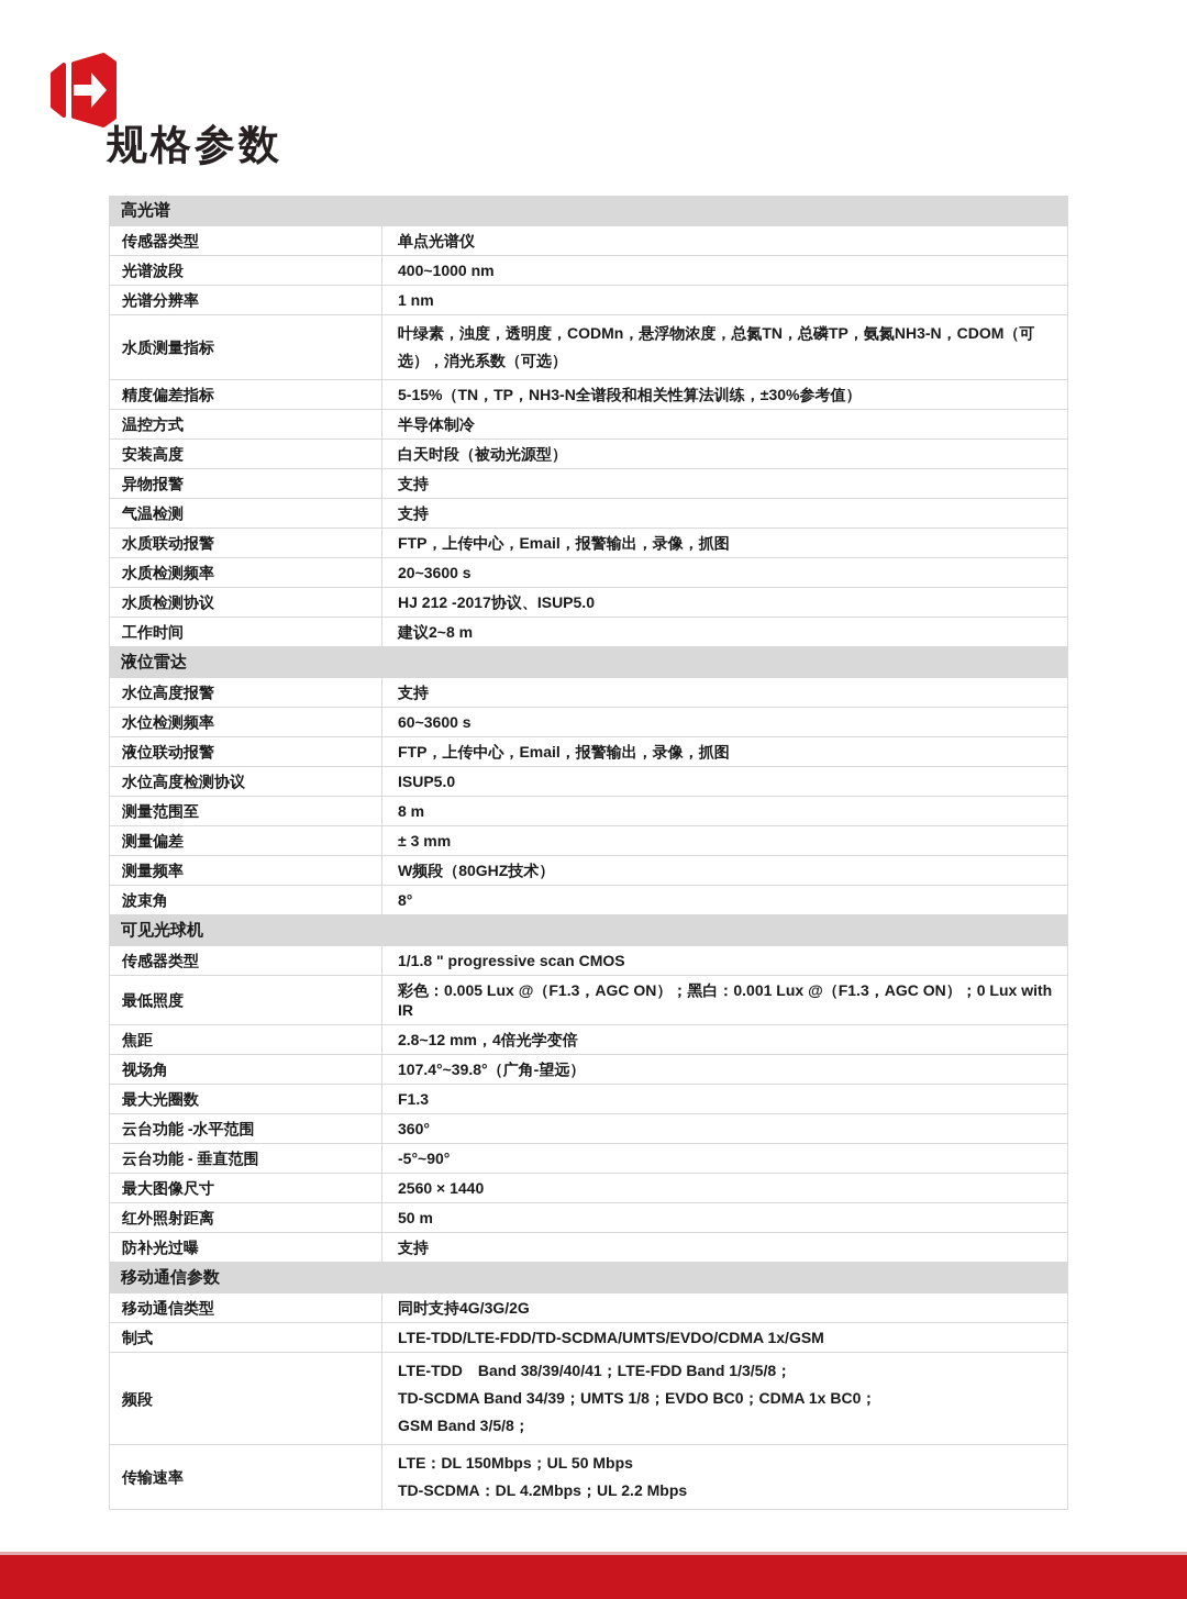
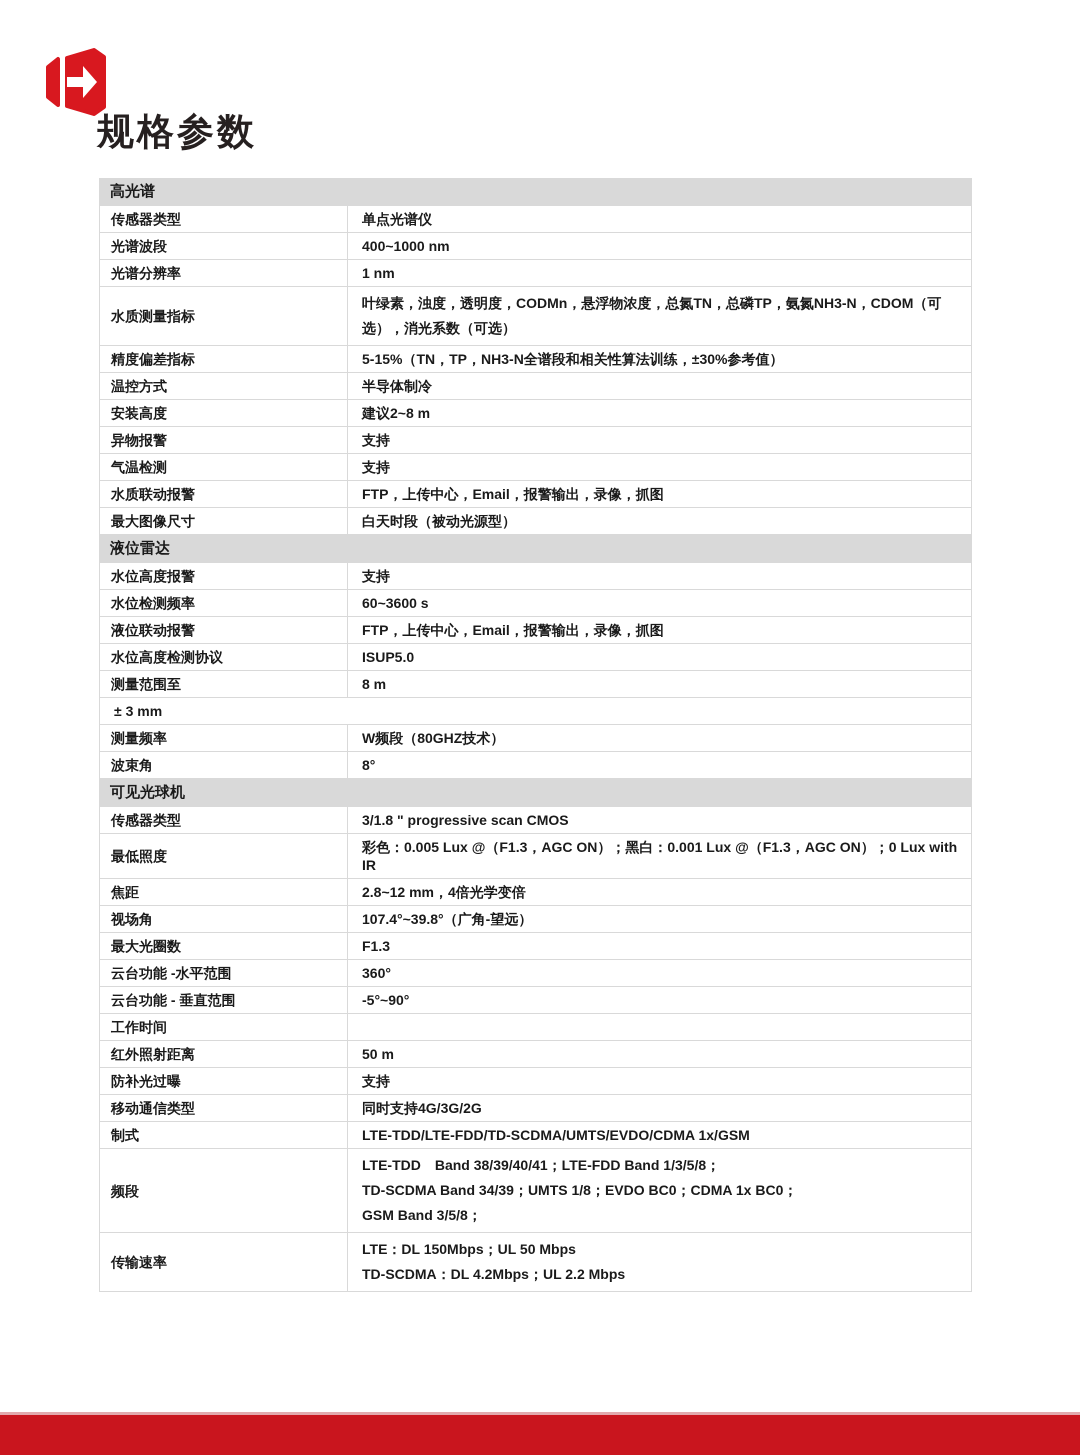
  规格参数
  高光谱
  传感器类型
  单点光谱仪
  光谱波段
  400~1000 nm
  光谱分辨率
  1 nm
  水质测量指标
  叶绿素，浊度，透明度，CODMn，悬浮物浓度，总氮TN，总磷TP，氨氮NH3-N，CDOM（可选），消光系数（可选）
  精度偏差指标
  5-15%（TN，TP，NH3-N全谱段和相关性算法训练，±30%参考值）
  温控方式
  半导体制冷
  安装高度
- 白天时段（被动光源型）
+ 建议2~8 m
  异物报警
  支持
  气温检测
  支持
  水质联动报警
  FTP，上传中心，Email，报警输出，录像，抓图
- 水质检测频率
- 20~3600 s
- 水质检测协议
- HJ 212 -2017协议、ISUP5.0
- 工作时间
+ 最大图像尺寸
- 建议2~8 m
+ 白天时段（被动光源型）
  液位雷达
  水位高度报警
  支持
  水位检测频率
  60~3600 s
  液位联动报警
  FTP，上传中心，Email，报警输出，录像，抓图
  水位高度检测协议
  ISUP5.0
  测量范围至
  8 m
- 测量偏差
  ± 3 mm
  测量频率
  W频段（80GHZ技术）
  波束角
  8°
  可见光球机
  传感器类型
- 1/1.8 " progressive scan CMOS
+ 3/1.8 " progressive scan CMOS
  最低照度
  彩色：0.005 Lux @（F1.3，AGC ON）；黑白：0.001 Lux @（F1.3，AGC ON）；0 Lux with IR
  焦距
  2.8~12 mm，4倍光学变倍
  视场角
  107.4°~39.8°（广角-望远）
  最大光圈数
  F1.3
  云台功能 -水平范围
  360°
  云台功能 - 垂直范围
  -5°~90°
- 最大图像尺寸
+ 工作时间
- 2560 × 1440
  红外照射距离
  50 m
  防补光过曝
  支持
- 移动通信参数
  移动通信类型
  同时支持4G/3G/2G
  制式
  LTE-TDD/LTE-FDD/TD-SCDMA/UMTS/EVDO/CDMA 1x/GSM
  频段
  LTE-TDD Band 38/39/40/41；LTE-FDD Band 1/3/5/8；
  TD-SCDMA Band 34/39；UMTS 1/8；EVDO BC0；CDMA 1x BC0；
  GSM Band 3/5/8；
  传输速率
  LTE：DL 150Mbps；UL 50 Mbps
  TD-SCDMA：DL 4.2Mbps；UL 2.2 Mbps
